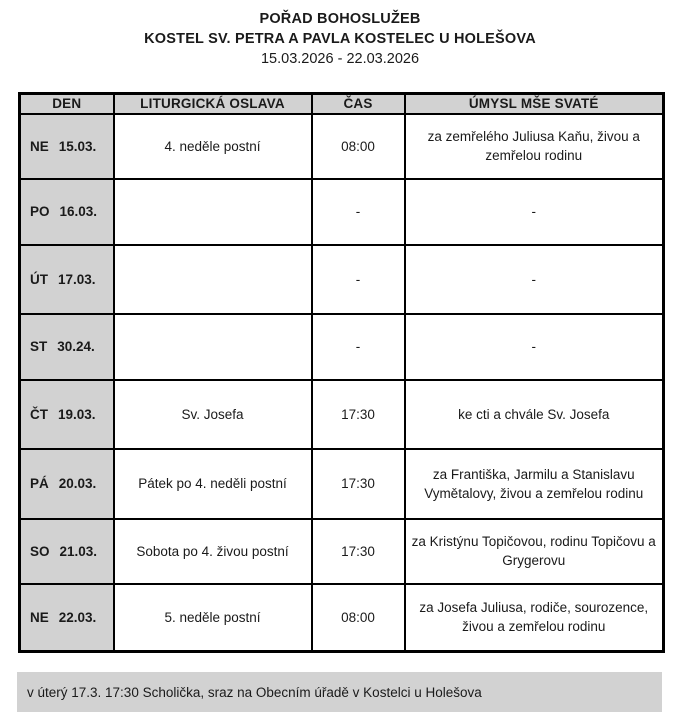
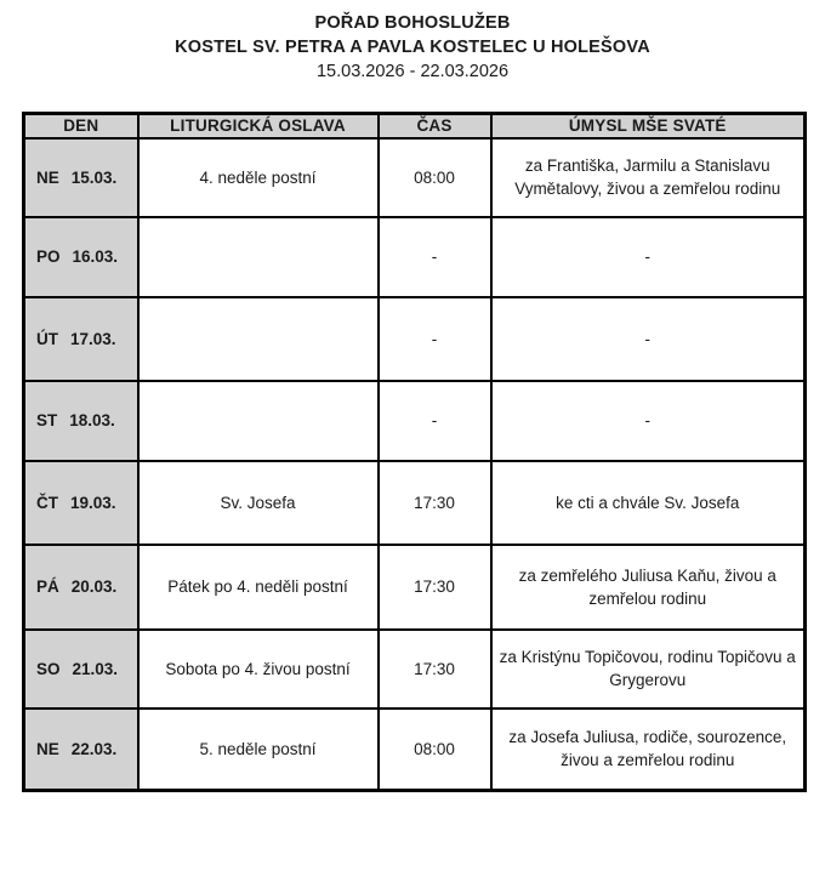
  POŘAD BOHOSLUŽEB
  KOSTEL SV. PETRA A PAVLA KOSTELEC U HOLEŠOVA
  15.03.2026 - 22.03.2026
  DEN	LITURGICKÁ OSLAVA	ČAS	ÚMYSL MŠE SVATÉ
- NE 15.03.	4. neděle postní	08:00	za zemřelého Juliusa Kaňu, živou a zemřelou rodinu
+ NE 15.03.	4. neděle postní	08:00	za Františka, Jarmilu a Stanislavu Vymětalovy, živou a zemřelou rodinu
  PO 16.03.		-	-
  ÚT 17.03.		-	-
- ST 30.24.		-	-
+ ST 18.03.		-	-
  ČT 19.03.	Sv. Josefa	17:30	ke cti a chvále Sv. Josefa
- PÁ 20.03.	Pátek po 4. neděli postní	17:30	za Františka, Jarmilu a Stanislavu Vymětalovy, živou a zemřelou rodinu
+ PÁ 20.03.	Pátek po 4. neděli postní	17:30	za zemřelého Juliusa Kaňu, živou a zemřelou rodinu
  SO 21.03.	Sobota po 4. živou postní	17:30	za Kristýnu Topičovou, rodinu Topičovu a Grygerovu
  NE 22.03.	5. neděle postní	08:00	za Josefa Juliusa, rodiče, sourozence, živou a zemřelou rodinu
- v úterý 17.3. 17:30 Scholička, sraz na Obecním úřadě v Kostelci u Holešova
